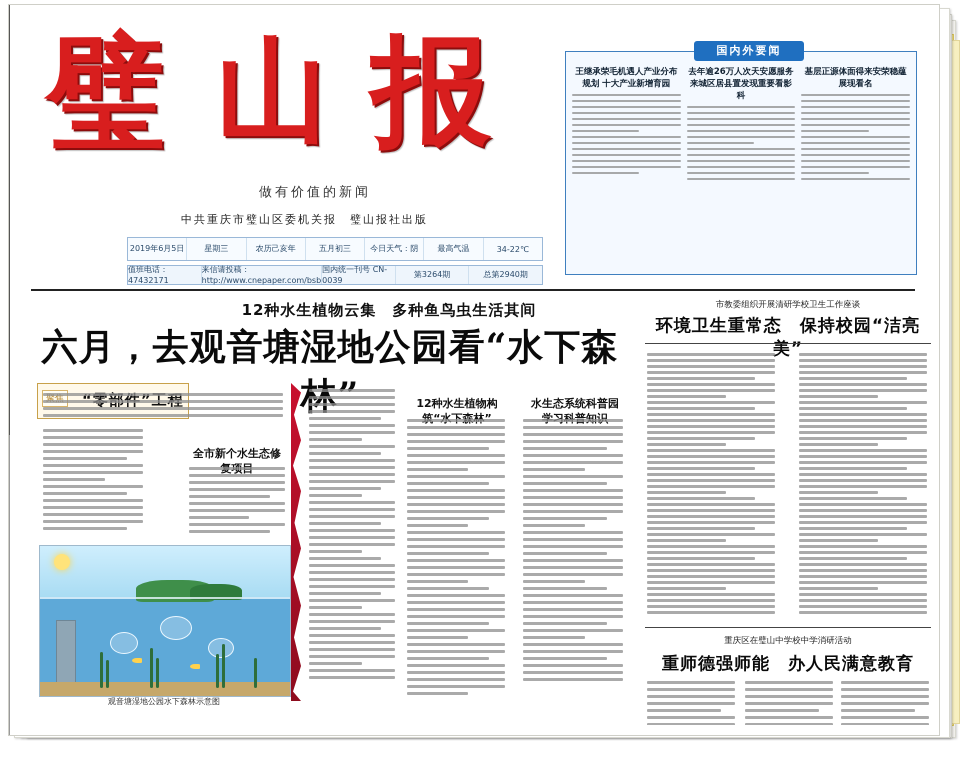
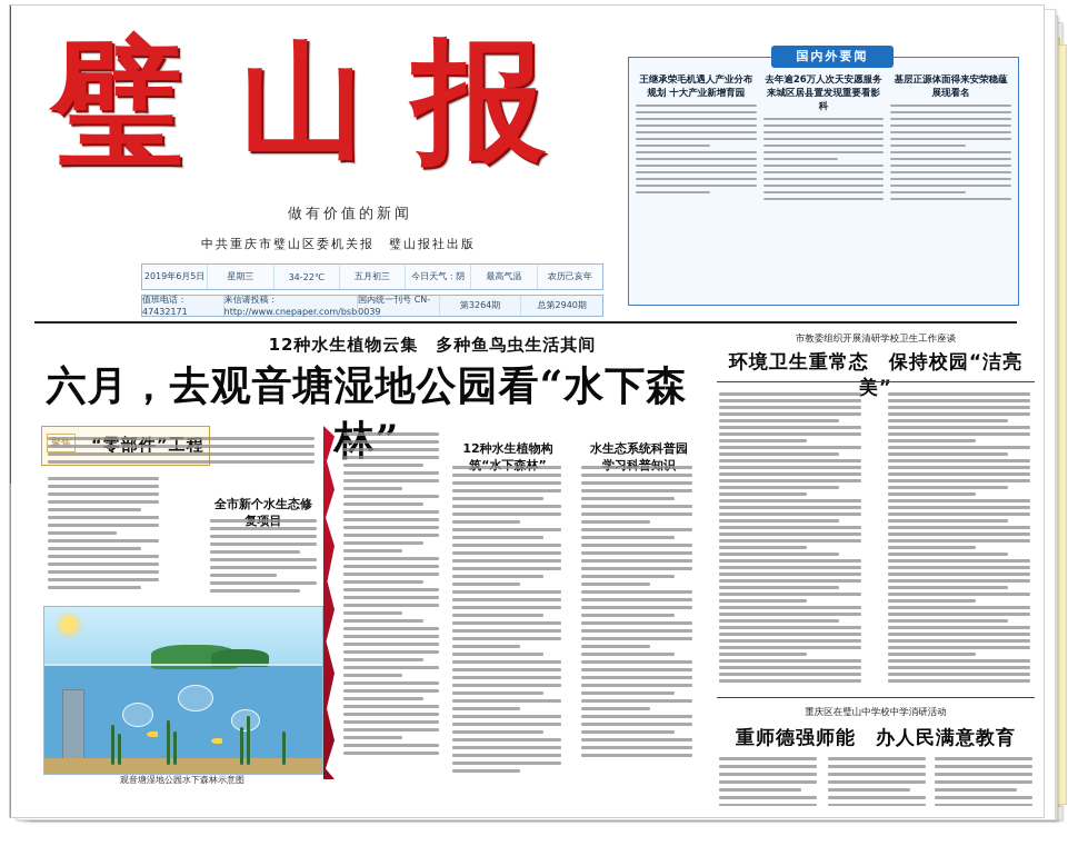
  璧
  山
  报
  做有价值的新闻
  中共重庆市璧山区委机关报 璧山报社出版
  2019年6月5日
  星期三
- 农历己亥年
+ 34-22℃
  五月初三
  今日天气：阴
  最高气温
- 34-22℃
+ 农历己亥年
  值班电话：47432171
  来信请投稿：http://www.cnepaper.com/bsb
  国内统一刊号 CN-0039
  第3264期
  总第2940期
  国内外要闻
  王继承荣毛机遇人产业分布规划 十大产业新增育园
  去年逾26万人次天安愿服务 来城区居县置发现重要看影科
  基层正源体面得来安荣稳蕴展现看名
  12种水生植物云集 多种鱼鸟虫生活其间
  六月，去观音塘湿地公园看“水下森林”
  聚焦
  “零部件”工程
  全市新个水生态修复项目
  12种水生植物构筑“水下森林”
  水生态系统科普园 学习科普知识
  观音塘湿地公园水下森林示意图
  市教委组织开展清研学校卫生工作座谈
  环境卫生重常态 保持校园“洁亮美”
  重庆区在璧山中学校中学消研活动
  重师德强师能 办人民满意教育
